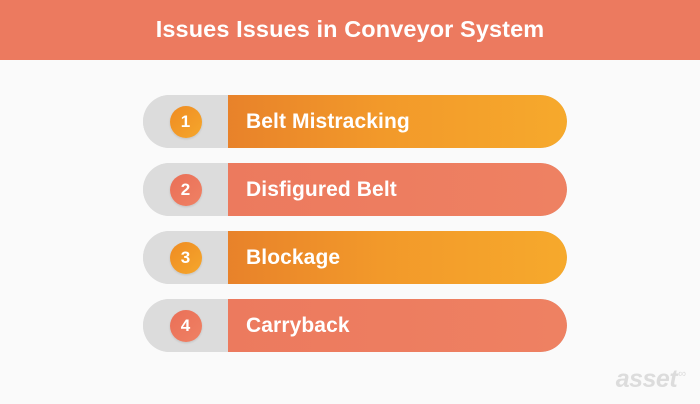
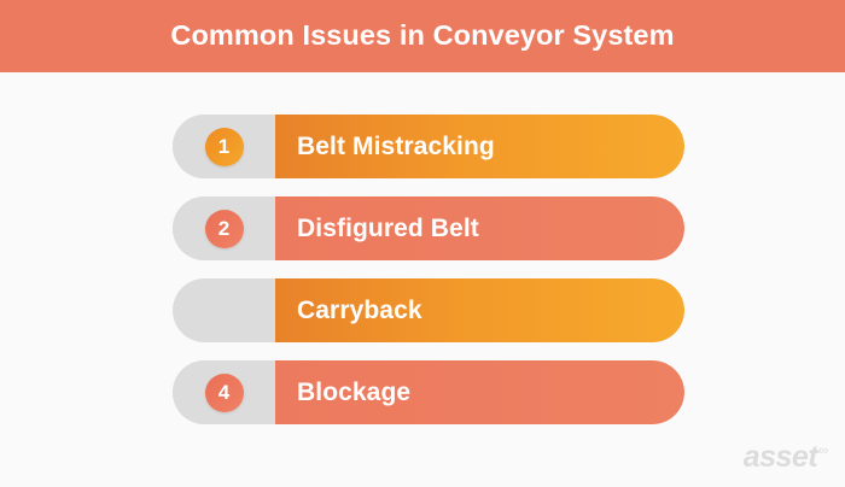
- Issues Issues in Conveyor System
+ Common Issues in Conveyor System
  1
  Belt Mistracking
  2
  Disfigured Belt
- 3
- Blockage
+ Carryback
  4
- Carryback
+ Blockage
  asset
  ∞
